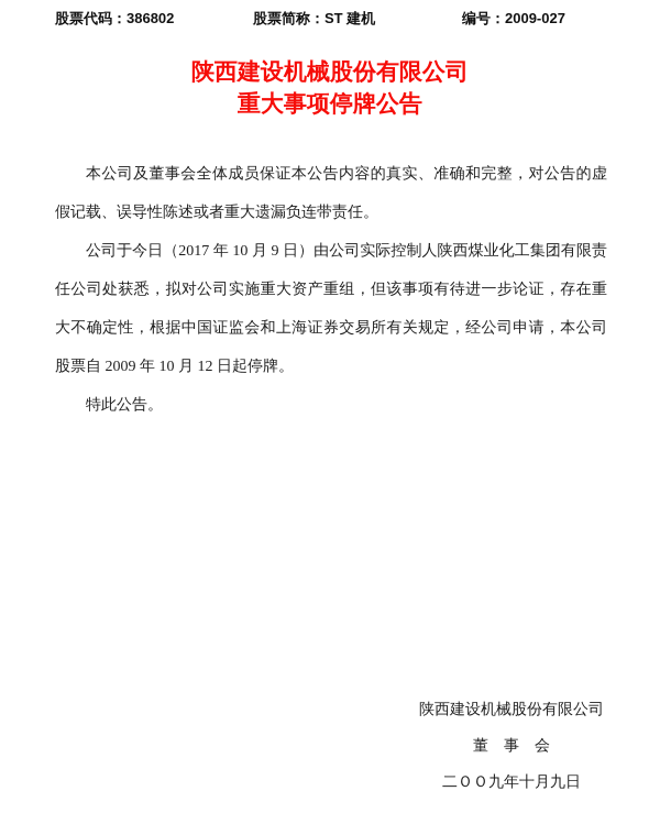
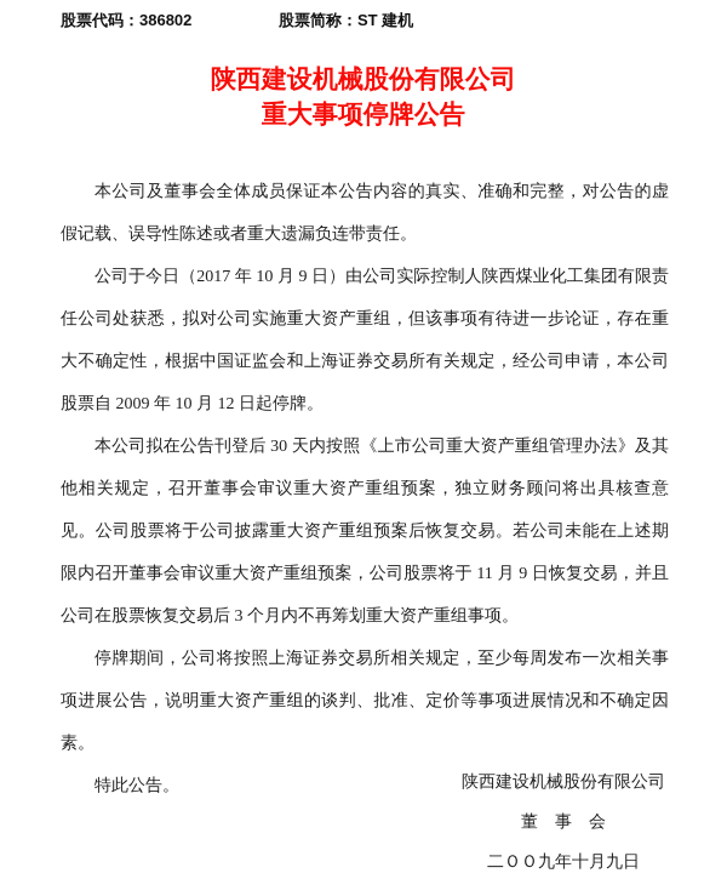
  股票代码：386802
  股票简称：ST 建机
- 编号：2009-027
  陕西建设机械股份有限公司
  重大事项停牌公告
  本公司及董事会全体成员保证本公告内容的真实、准确和完整，对公告的虚假记载、误导性陈述或者重大遗漏负连带责任。
  公司于今日（2017 年 10 月 9 日）由公司实际控制人陕西煤业化工集团有限责任公司处获悉，拟对公司实施重大资产重组，但该事项有待进一步论证，存在重大不确定性，根据中国证监会和上海证券交易所有关规定，经公司申请，本公司股票自 2009 年 10 月 12 日起停牌。
+ 本公司拟在公告刊登后 30 天内按照《上市公司重大资产重组管理办法》及其他相关规定，召开董事会审议重大资产重组预案，独立财务顾问将出具核查意见。公司股票将于公司披露重大资产重组预案后恢复交易。若公司未能在上述期限内召开董事会审议重大资产重组预案，公司股票将于 11 月 9 日恢复交易，并且公司在股票恢复交易后 3 个月内不再筹划重大资产重组事项。
+ 停牌期间，公司将按照上海证券交易所相关规定，至少每周发布一次相关事项进展公告，说明重大资产重组的谈判、批准、定价等事项进展情况和不确定因素。
  特此公告。
  陕西建设机械股份有限公司
  董 事 会
  二ＯＯ九年十月九日
